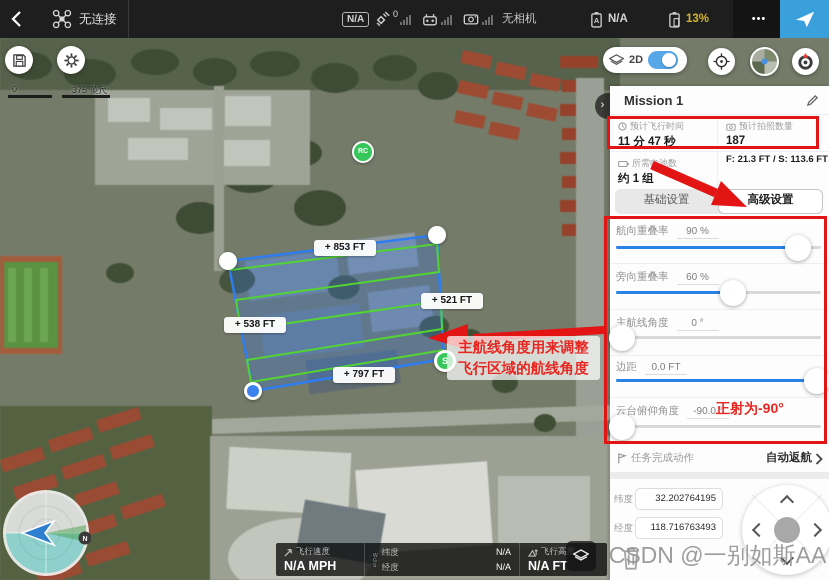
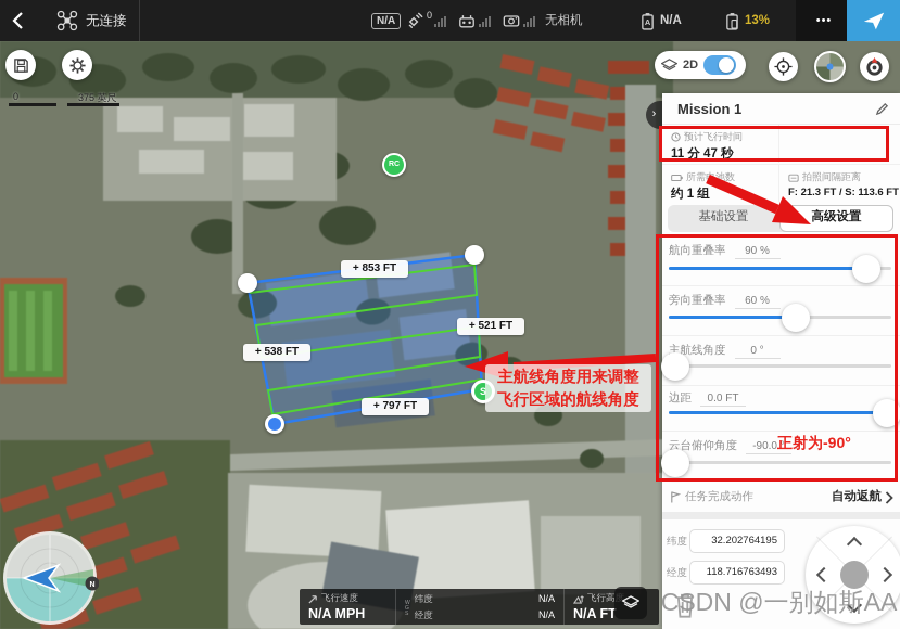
  S
  + 853 FT
  + 521 FT
  + 538 FT
  + 797 FT
  0
  375 英尺
  2D
  无连接
  N/A
  0
  无相机
  A
  N/A
  13%
  •••
  Mission 1
  预计飞行时间
  11 分 47 秒
- 预计拍照数量
- 187
  所需池数
  约 1 组
+ 拍照间隔距离
  F: 21.3 FT / S: 113.6 FT
  基础设置
  高级设置
  航向重叠率
  90 %
  旁向重叠率
  60 %
  主航线角度
  0 °
  边距
  0.0 FT
  云台俯仰角度
  -90.0 °
  任务完成动作
  自动返航
  纬度
  32.202764195
  经度
  118.716763493
  ›
  飞行速度
  N/A MPH
  纬度
  N/A
  经度
  N/A
  飞行高度
  N/A FT
  主航线角度用来调整
  飞行区域的航线角度
  正射为-90°
  CSDN @一别如斯AA
